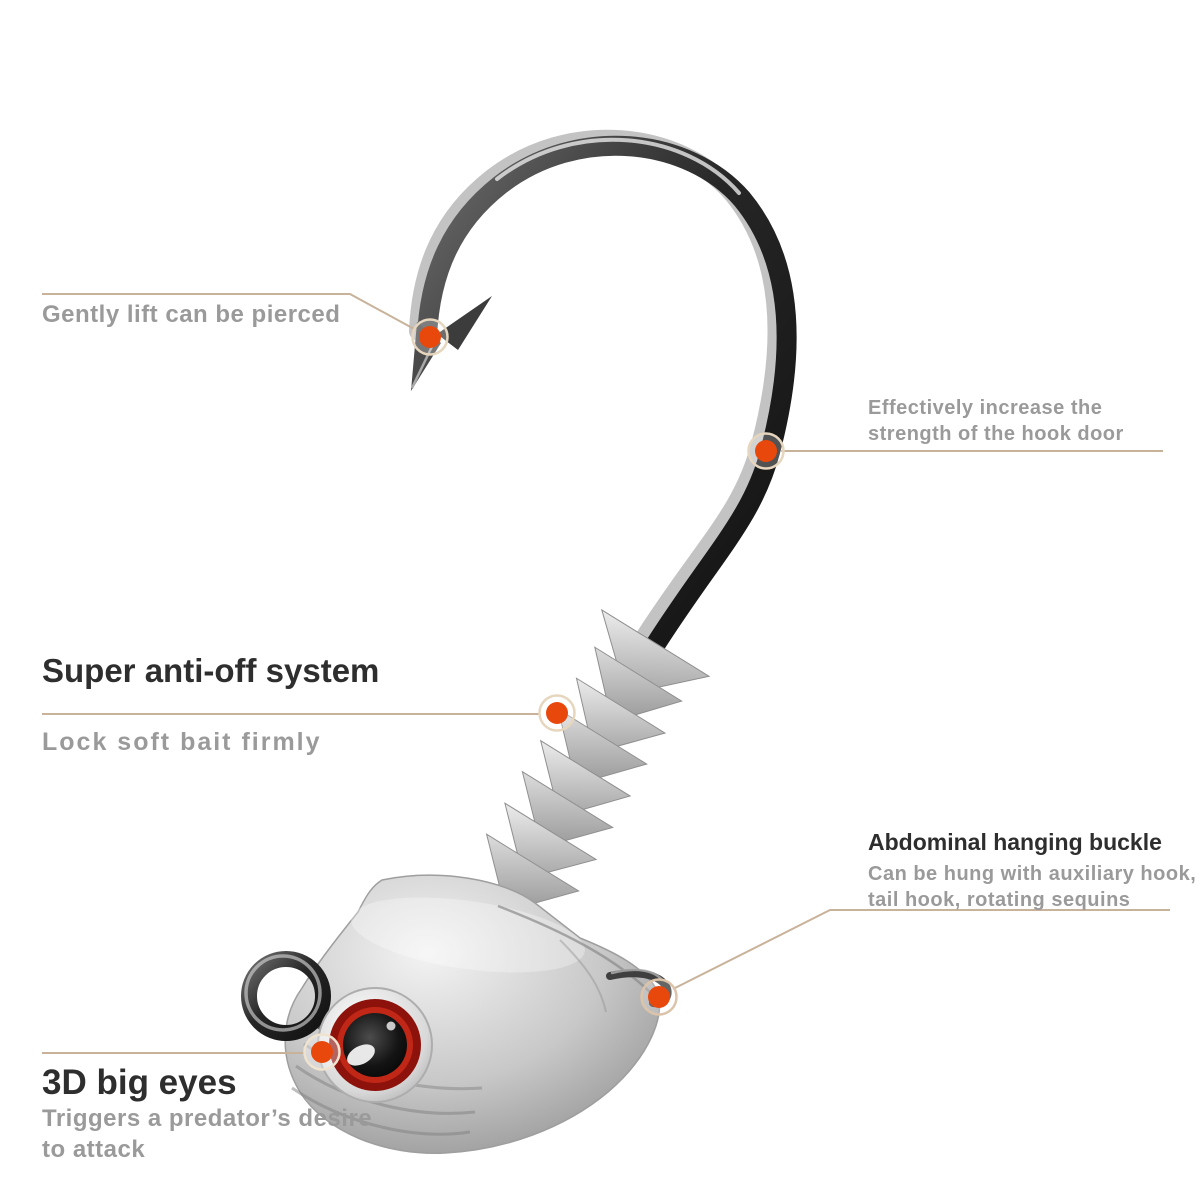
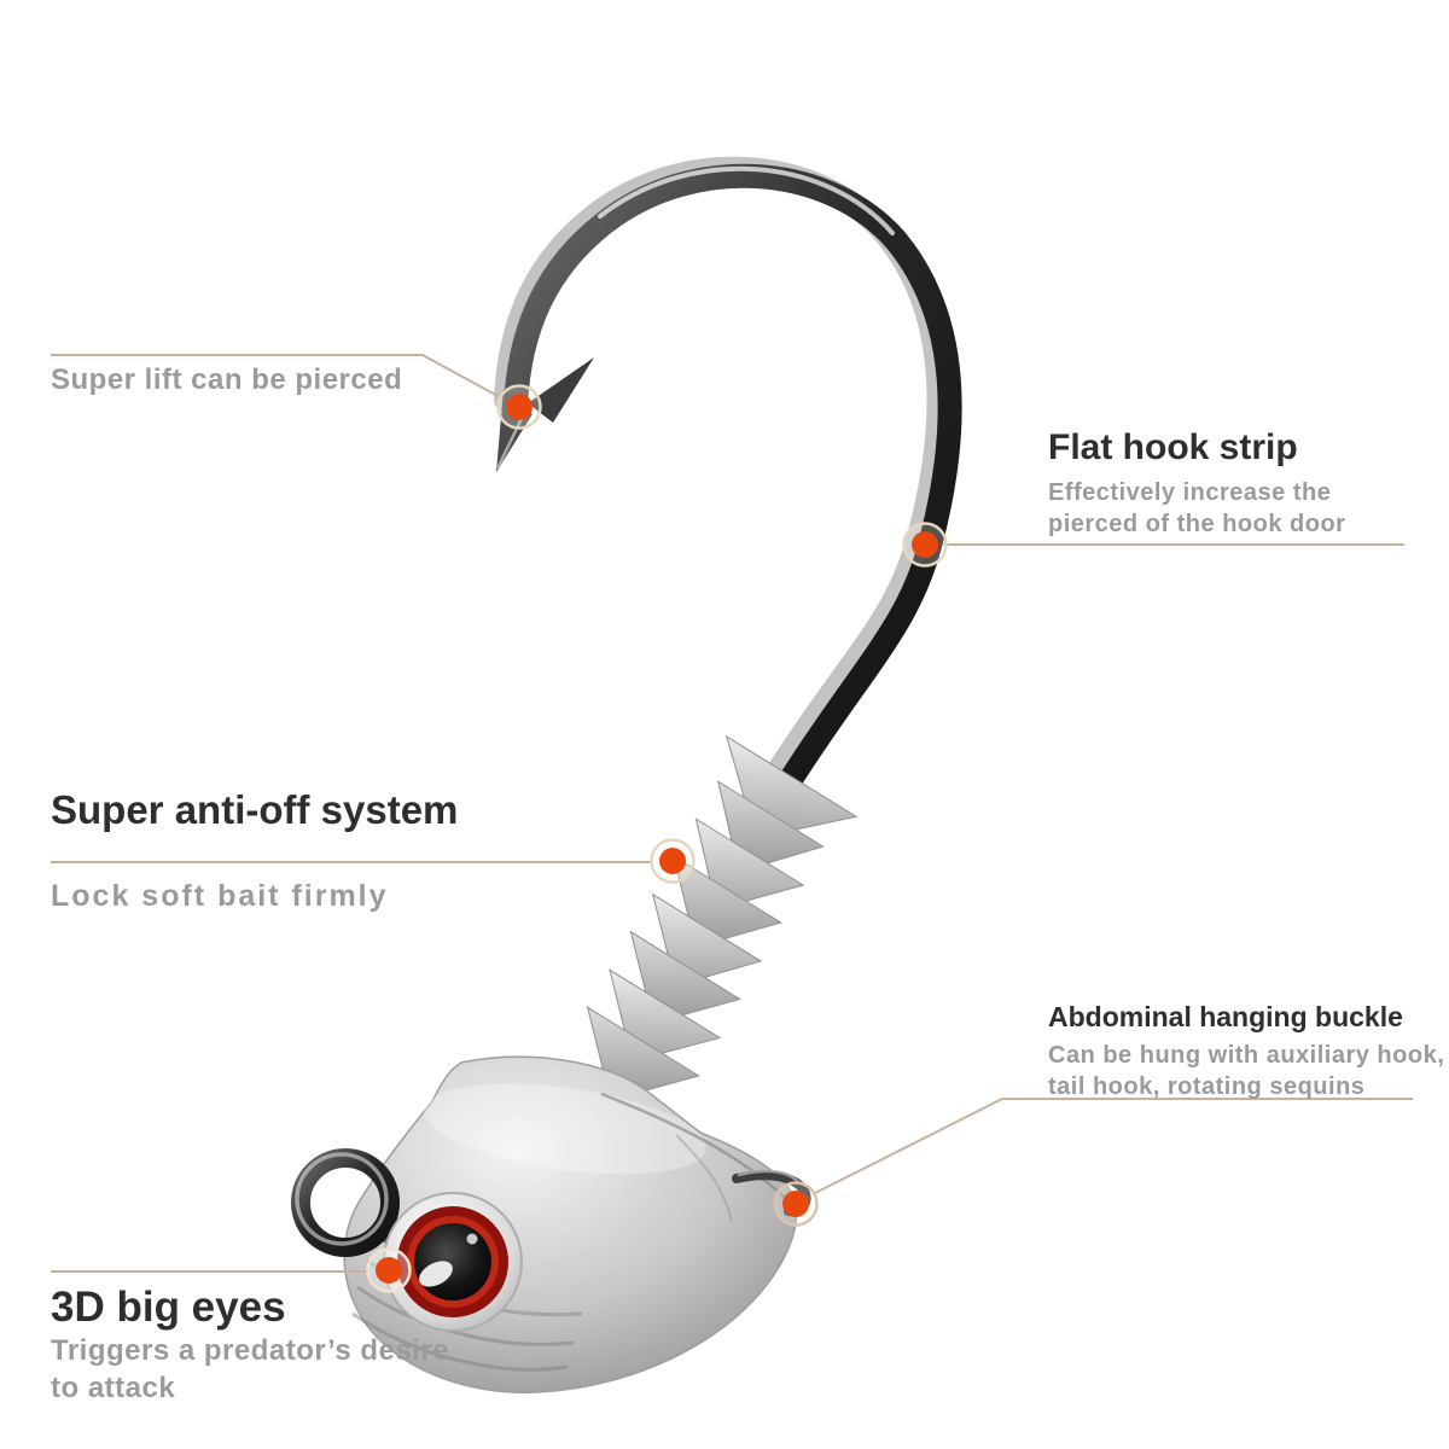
- Gently lift can be pierced
+ Super lift can be pierced
+ Flat hook strip
- Effectively increase the strength of the hook door
+ Effectively increase the pierced of the hook door
  Super anti-off system
  Lock soft bait firmly
  Abdominal hanging buckle
  Can be hung with auxiliary hook, tail hook, rotating sequins
  3D big eyes
  Triggers a predator’s desire to attack
